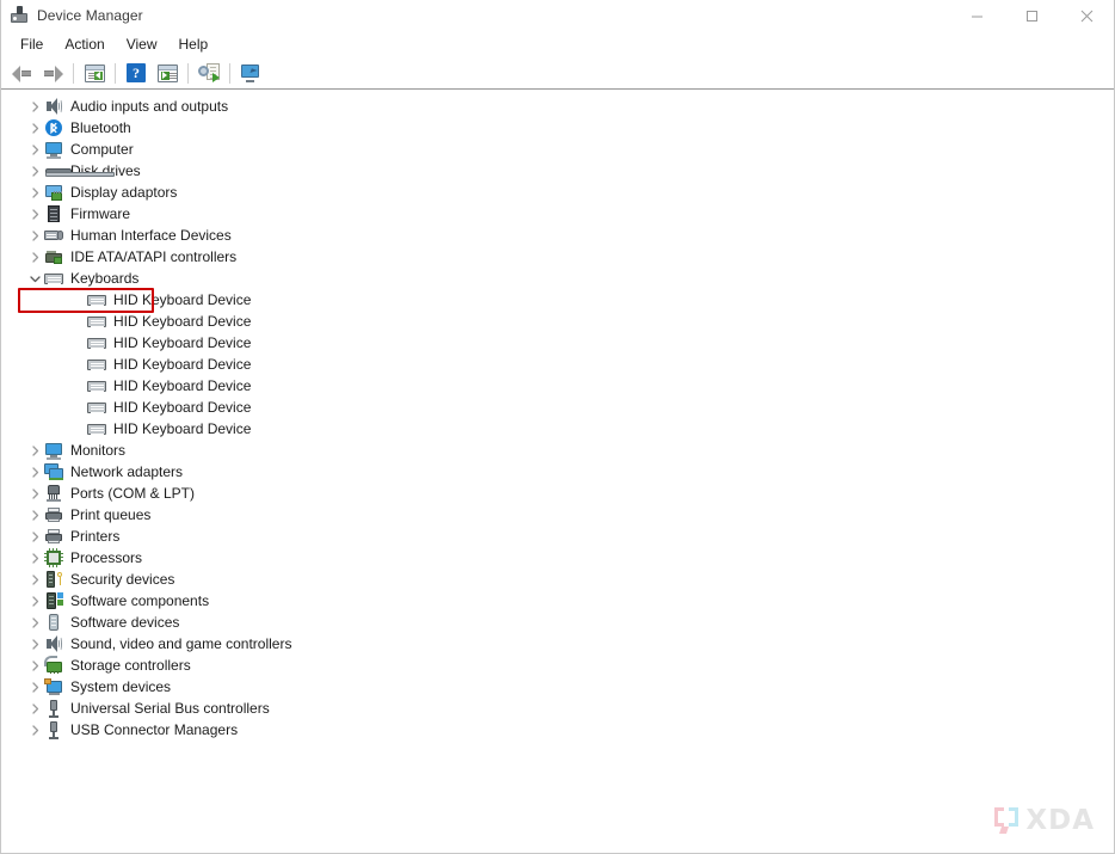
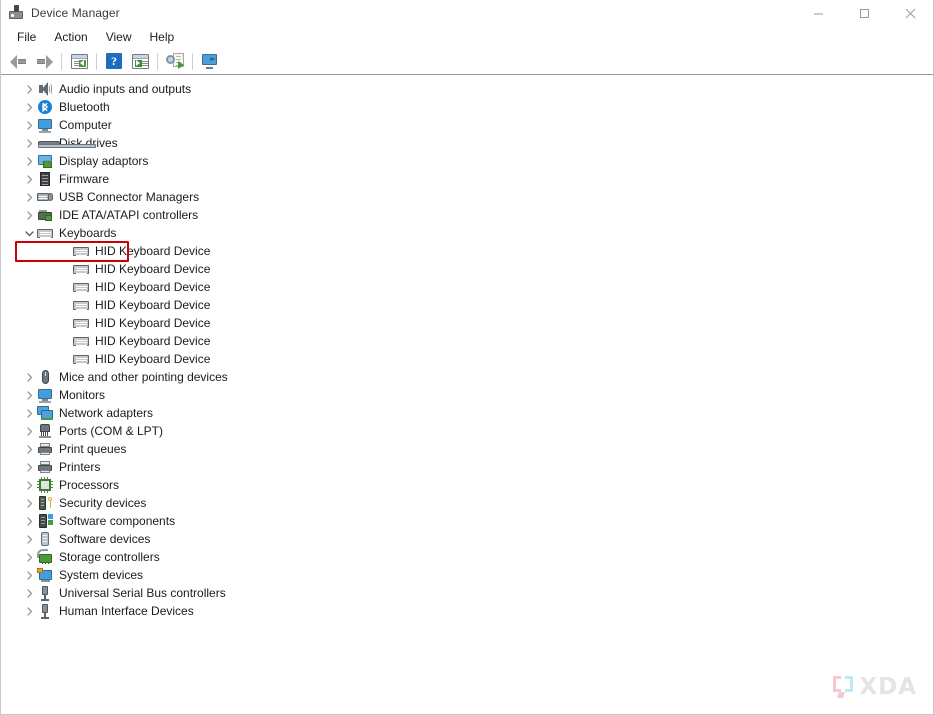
  Device Manager
  File
  Action
  View
  Help
  ?
  Audio inputs and outputs
  Bluetooth
  Computer
  Disk drives
  Display adaptors
  Firmware
- Human Interface Devices
+ USB Connector Managers
  IDE ATA/ATAPI controllers
  Keyboards
  HID Keyboard Device
  HID Keyboard Device
  HID Keyboard Device
  HID Keyboard Device
  HID Keyboard Device
  HID Keyboard Device
  HID Keyboard Device
+ Mice and other pointing devices
  Monitors
  Network adapters
  Ports (COM & LPT)
  Print queues
  Printers
  Processors
  Security devices
  Software components
  Software devices
- Sound, video and game controllers
  Storage controllers
  System devices
  Universal Serial Bus controllers
- USB Connector Managers
+ Human Interface Devices
  XDA
